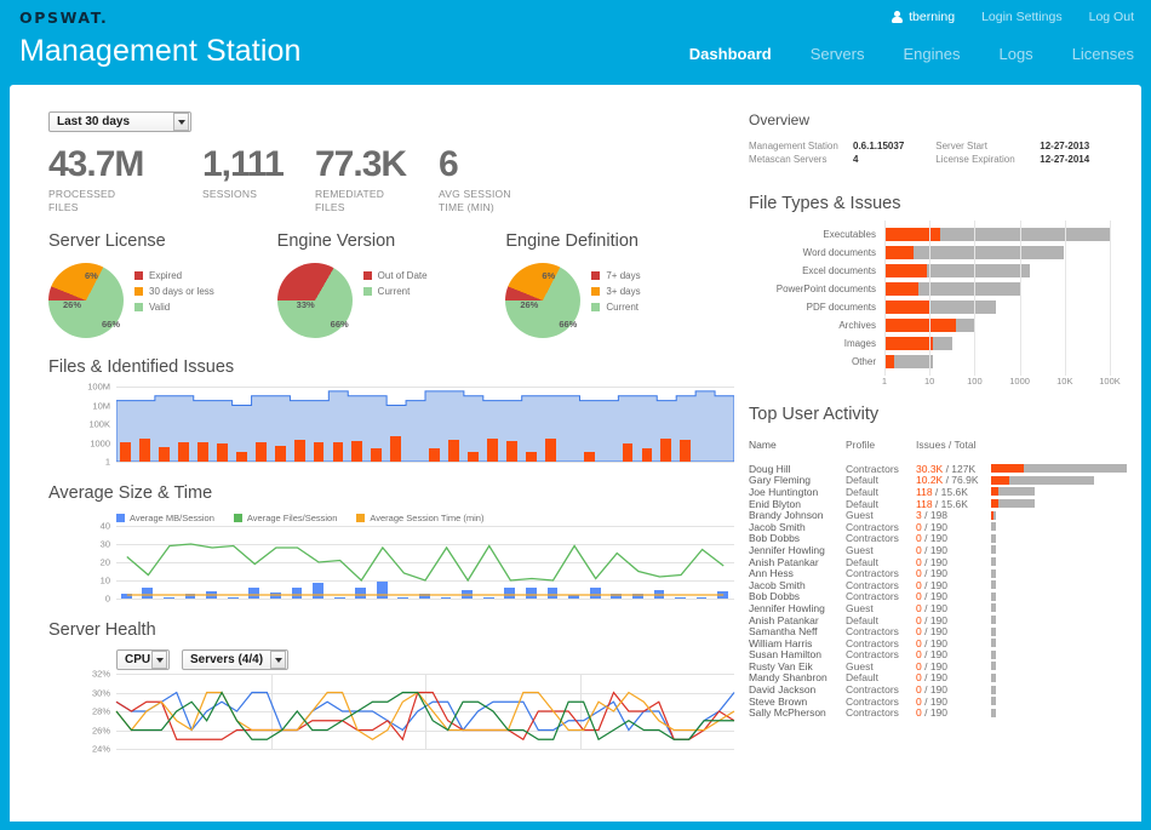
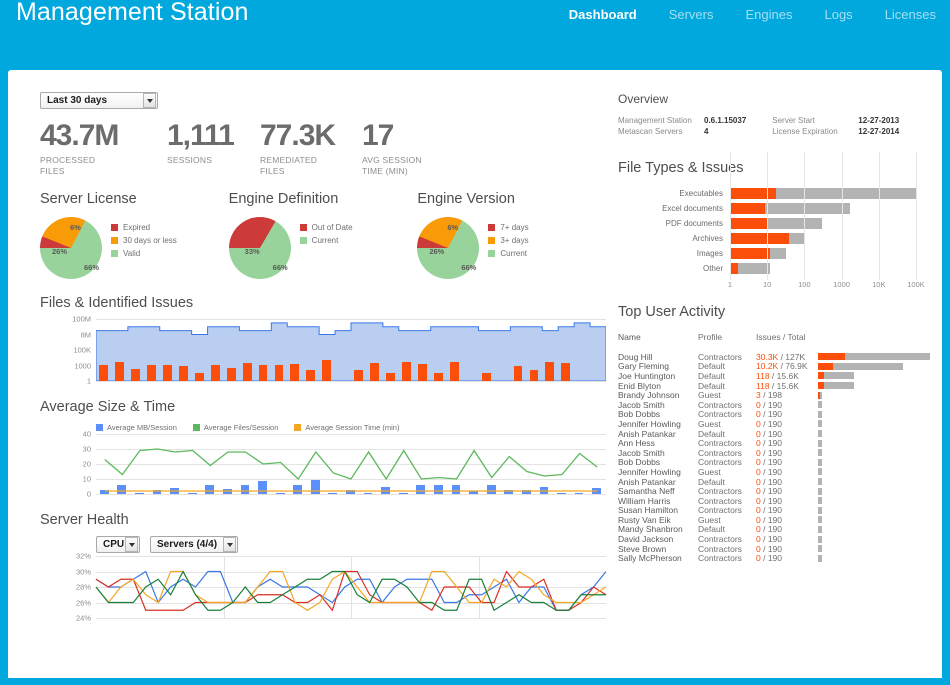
- OPSWAT.
- tberning
- Login Settings
- Log Out
  Management Station
  Dashboard
  Servers
  Engines
  Logs
  Licenses
  Last 30 days
  43.7M
  PROCESSED
  FILES
  1,111
  SESSIONS
  77.3K
  REMEDIATED
  FILES
- 6
+ 17
  AVG SESSION
  TIME (MIN)
  Server License
  6%
  26%
  66%
  Expired
  30 days or less
  Valid
- Engine Version
+ Engine Definition
  33%
  66%
  Out of Date
  Current
- Engine Definition
+ Engine Version
  6%
  26%
  66%
  7+ days
  3+ days
  Current
  Files & Identified Issues
  100M
- 10M
+ 8M
  100K
  1000
  1
  Average Size & Time
  Average MB/Session
  Average Files/Session
  Average Session Time (min)
  40
  30
  20
  10
  0
  Server Health
  CPU
  Servers (4/4)
  32%
  30%
  28%
  26%
  24%
  Overview
  Management Station
  0.6.1.15037
  Metascan Servers
  4
  Server Start
  12-27-2013
  License Expiration
  12-27-2014
  File Types & Issues
  Executables
- Word documents
  Excel documents
- PowerPoint documents
  PDF documents
  Archives
  Images
  Other
  1
  10
  100
  1000
  10K
  100K
  Top User Activity
  Name
  Profile
  Issues / Total
  Doug Hill
  Contractors
  30.3K / 127K
  Gary Fleming
  Default
  10.2K / 76.9K
  Joe Huntington
  Default
  118 / 15.6K
  Enid Blyton
  Default
  118 / 15.6K
  Brandy Johnson
  Guest
  3 / 198
  Jacob Smith
  Contractors
  0 / 190
  Bob Dobbs
  Contractors
  0 / 190
  Jennifer Howling
  Guest
  0 / 190
  Anish Patankar
  Default
  0 / 190
  Ann Hess
  Contractors
  0 / 190
  Jacob Smith
  Contractors
  0 / 190
  Bob Dobbs
  Contractors
  0 / 190
  Jennifer Howling
  Guest
  0 / 190
  Anish Patankar
  Default
  0 / 190
  Samantha Neff
  Contractors
  0 / 190
  William Harris
  Contractors
  0 / 190
  Susan Hamilton
  Contractors
  0 / 190
  Rusty Van Eik
  Guest
  0 / 190
  Mandy Shanbron
  Default
  0 / 190
  David Jackson
  Contractors
  0 / 190
  Steve Brown
  Contractors
  0 / 190
  Sally McPherson
  Contractors
  0 / 190
